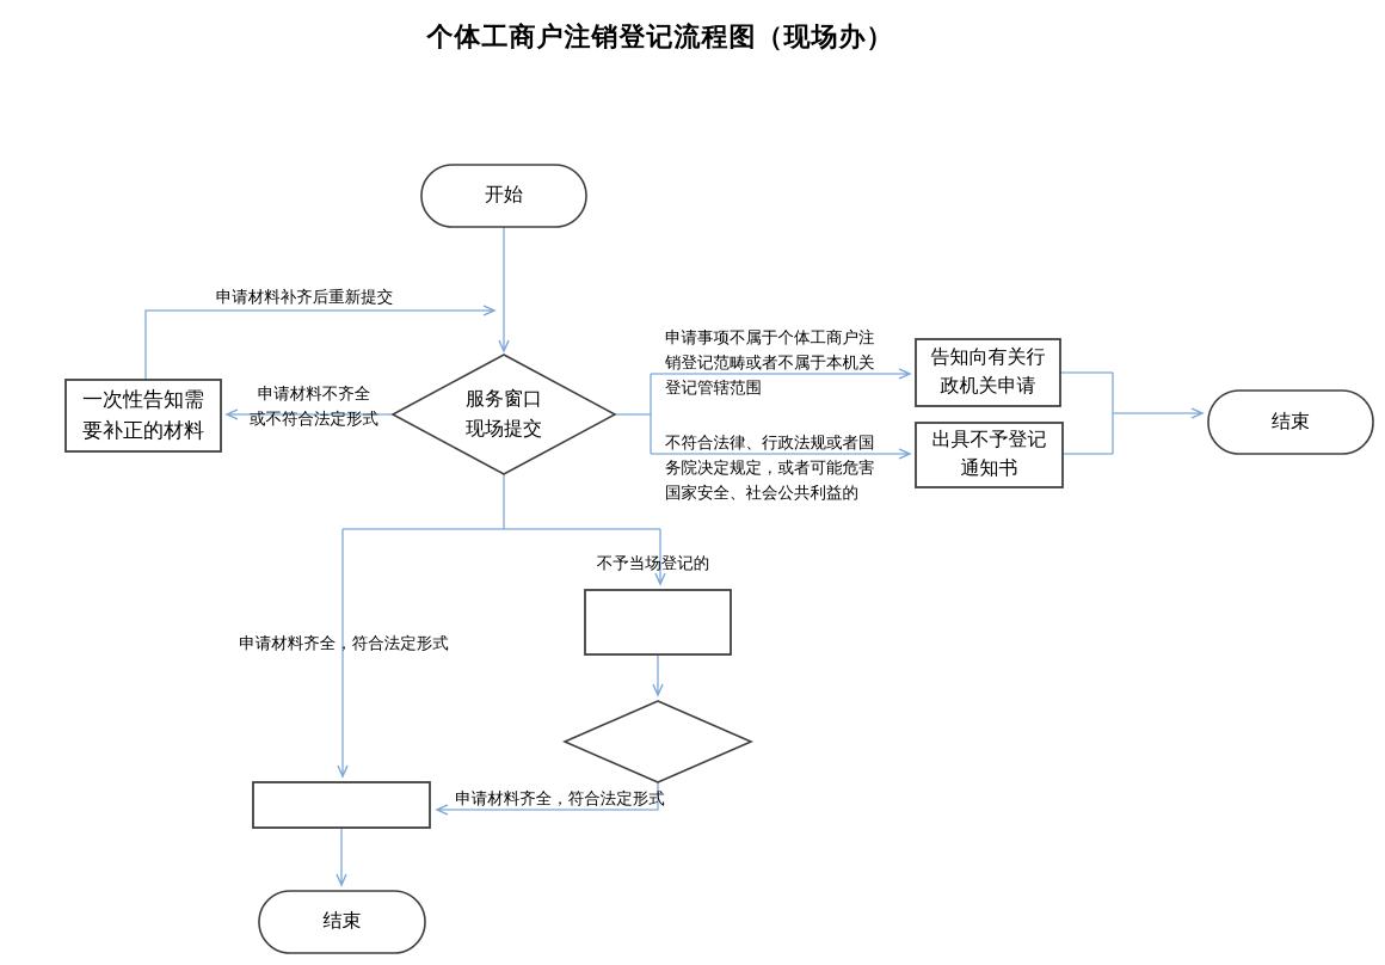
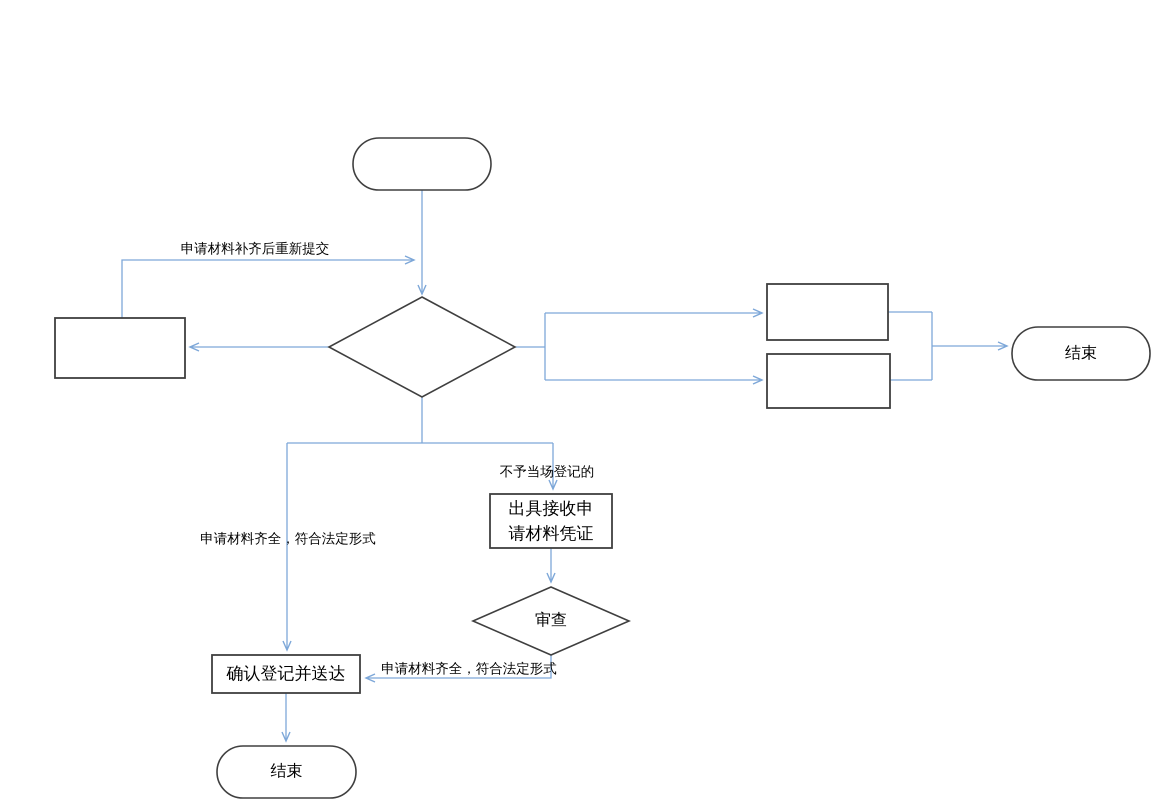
- 个体工商户注销登记流程图（现场办）
- 开始
- 服务窗口
- 现场提交
- 一次性告知需
- 要补正的材料
- 告知向有关行
- 政机关申请
- 出具不予登记
- 通知书
  结束
+ 出具接收申
+ 请材料凭证
+ 审查
+ 确认登记并送达
  结束
  申请材料补齐后重新提交
- 申请材料不齐全
- 或不符合法定形式
- 申请事项不属于个体工商户注
- 销登记范畴或者不属于本机关
- 登记管辖范围
- 不符合法律、行政法规或者国
- 务院决定规定，或者可能危害
- 国家安全、社会公共利益的
  不予当场登记的
  申请材料齐全，符合法定形式
  申请材料齐全，符合法定形式
